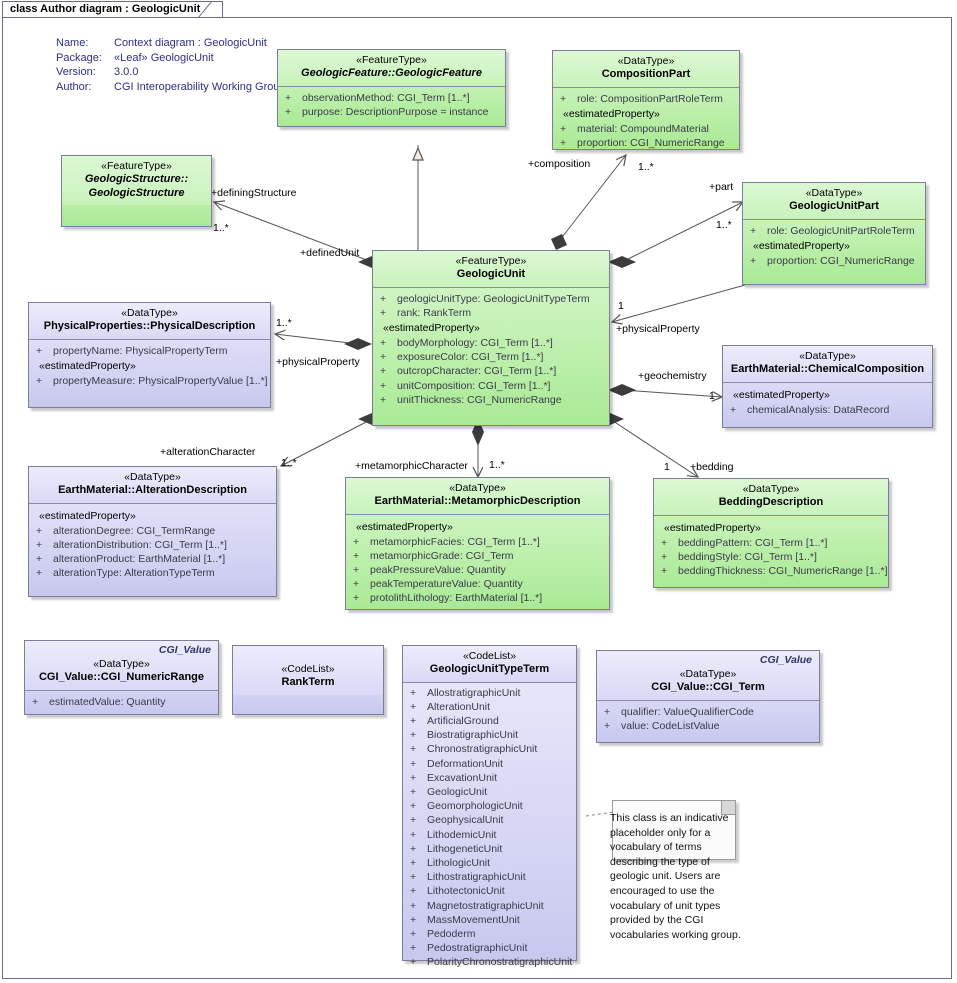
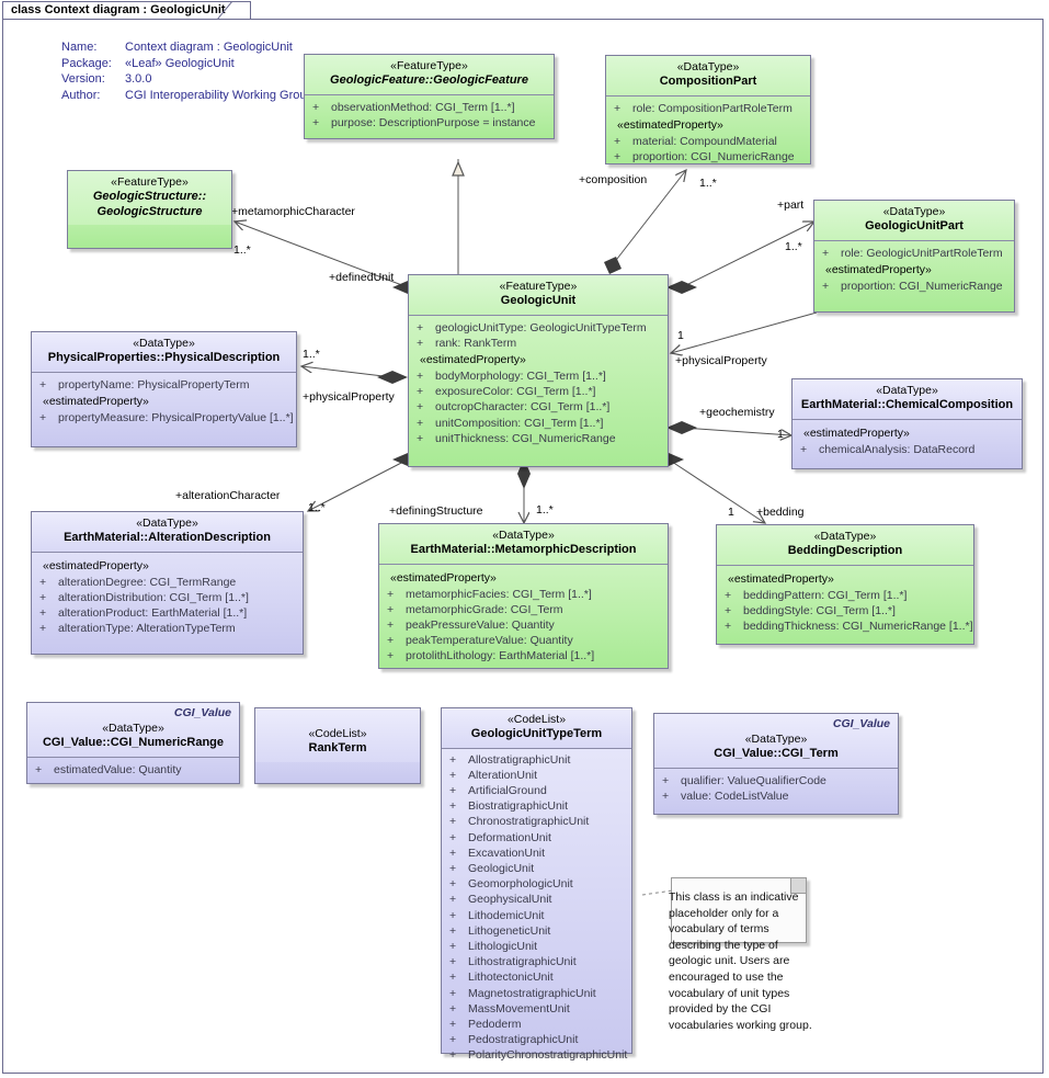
- class Author diagram : GeologicUnit
+ class Context diagram : GeologicUnit
  Name:
  Context diagram : GeologicUnit
  Package:
  «Leaf» GeologicUnit
  Version:
  3.0.0
  Author:
  CGI Interoperability Working Gro
- +definingStructure
+ +metamorphicCharacter
  1..*
  +definedUnit
  +composition
  1..*
  +part
  1..*
  1
  +physicalProperty
  1..*
  +physicalProperty
  +geochemistry
  1
  +alterationCharacter
  1..*
- +metamorphicCharacter
+ +definingStructure
  1..*
  +bedding
  1
  «FeatureType»
  GeologicFeature::GeologicFeature
  +
  observationMethod: CGI_Term [1..*]
  +
  purpose: DescriptionPurpose = instance
  «DataType»
  CompositionPart
  +
  role: CompositionPartRoleTerm
  «estimatedProperty»
  +
  material: CompoundMaterial
  +
  proportion: CGI_NumericRange
  «FeatureType»
  GeologicStructure::
  GeologicStructure
  «DataType»
  GeologicUnitPart
  +
  role: GeologicUnitPartRoleTerm
  «estimatedProperty»
  +
  proportion: CGI_NumericRange
  «FeatureType»
  GeologicUnit
  +
  geologicUnitType: GeologicUnitTypeTerm
  +
  rank: RankTerm
  «estimatedProperty»
  +
  bodyMorphology: CGI_Term [1..*]
  +
  exposureColor: CGI_Term [1..*]
  +
  outcropCharacter: CGI_Term [1..*]
  +
  unitComposition: CGI_Term [1..*]
  +
  unitThickness: CGI_NumericRange
  «DataType»
  PhysicalProperties::PhysicalDescription
  +
  propertyName: PhysicalPropertyTerm
  «estimatedProperty»
  +
  propertyMeasure: PhysicalPropertyValue [1..*]
  «DataType»
  EarthMaterial::ChemicalComposition
  «estimatedProperty»
  +
  chemicalAnalysis: DataRecord
  «DataType»
  EarthMaterial::AlterationDescription
  «estimatedProperty»
  +
  alterationDegree: CGI_TermRange
  +
  alterationDistribution: CGI_Term [1..*]
  +
  alterationProduct: EarthMaterial [1..*]
  +
  alterationType: AlterationTypeTerm
  «DataType»
  EarthMaterial::MetamorphicDescription
  «estimatedProperty»
  +
  metamorphicFacies: CGI_Term [1..*]
  +
  metamorphicGrade: CGI_Term
  +
  peakPressureValue: Quantity
  +
  peakTemperatureValue: Quantity
  +
  protolithLithology: EarthMaterial [1..*]
  «DataType»
  BeddingDescription
  «estimatedProperty»
  +
  beddingPattern: CGI_Term [1..*]
  +
  beddingStyle: CGI_Term [1..*]
  +
  beddingThickness: CGI_NumericRange [1..*]
  CGI_Value
  «DataType»
  CGI_Value::CGI_NumericRange
  +
  estimatedValue: Quantity
  «CodeList»
  RankTerm
  «CodeList»
  GeologicUnitTypeTerm
  +
  AllostratigraphicUnit
  +
  AlterationUnit
  +
  ArtificialGround
  +
  BiostratigraphicUnit
  +
  ChronostratigraphicUnit
  +
  DeformationUnit
  +
  ExcavationUnit
  +
  GeologicUnit
  +
  GeomorphologicUnit
  +
  GeophysicalUnit
  +
  LithodemicUnit
  +
  LithogeneticUnit
  +
  LithologicUnit
  +
  LithostratigraphicUnit
  +
  LithotectonicUnit
  +
  MagnetostratigraphicUnit
  +
  MassMovementUnit
  +
  Pedoderm
  +
  PedostratigraphicUnit
  +
  PolarityChronostratigraphicUnit
  CGI_Value
  «DataType»
  CGI_Value::CGI_Term
  +
  qualifier: ValueQualifierCode
  +
  value: CodeListValue
  This class is an indicative placeholder only for a vocabulary of terms describing the type of geologic unit. Users are encouraged to use the vocabulary of unit types provided by the CGI vocabularies working group.
